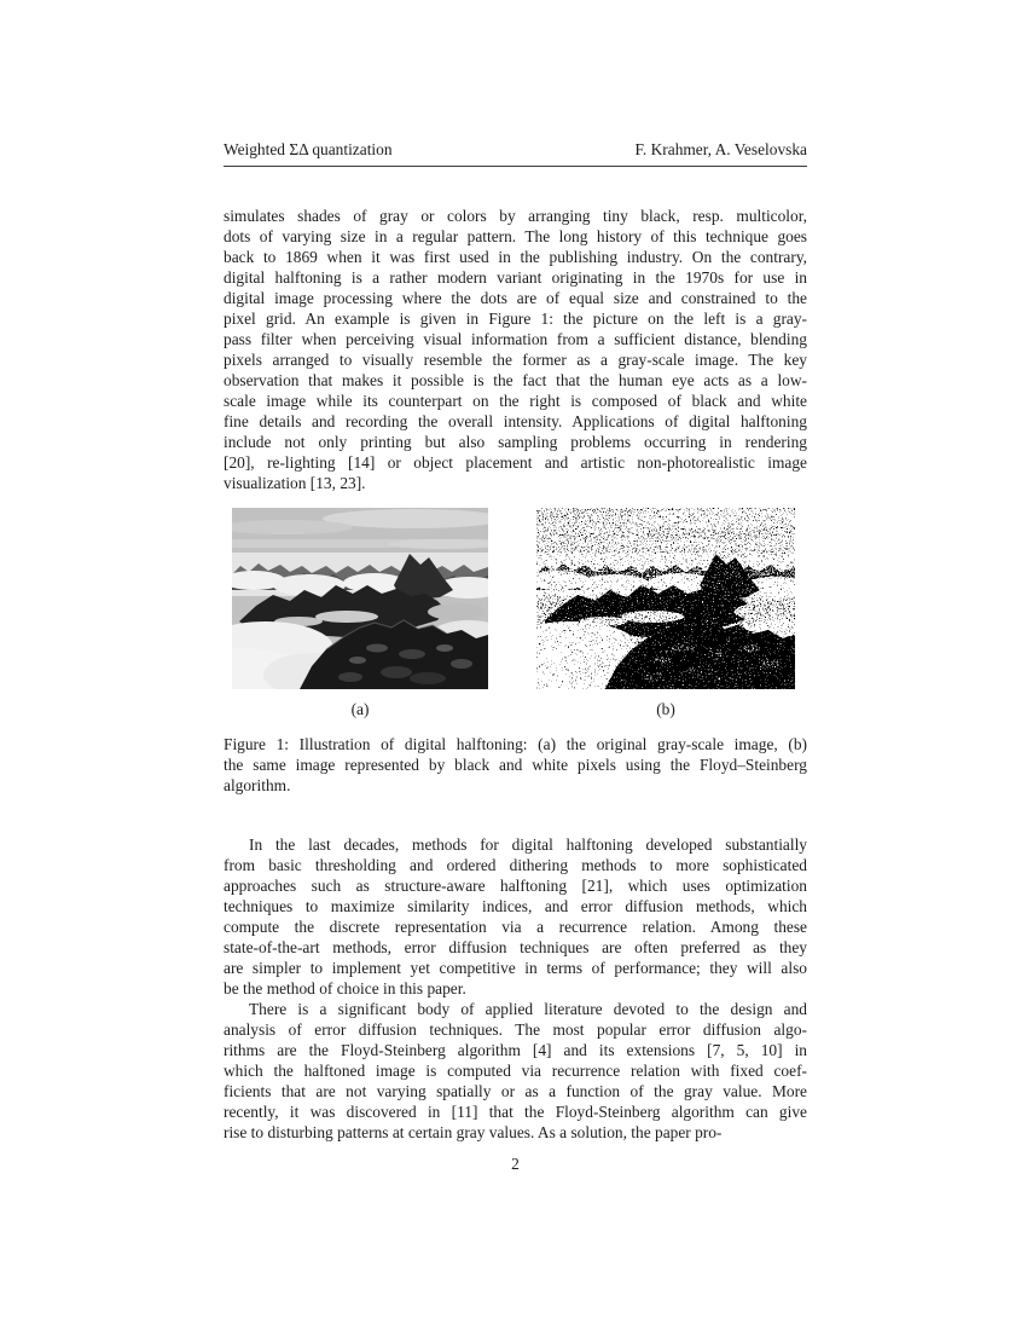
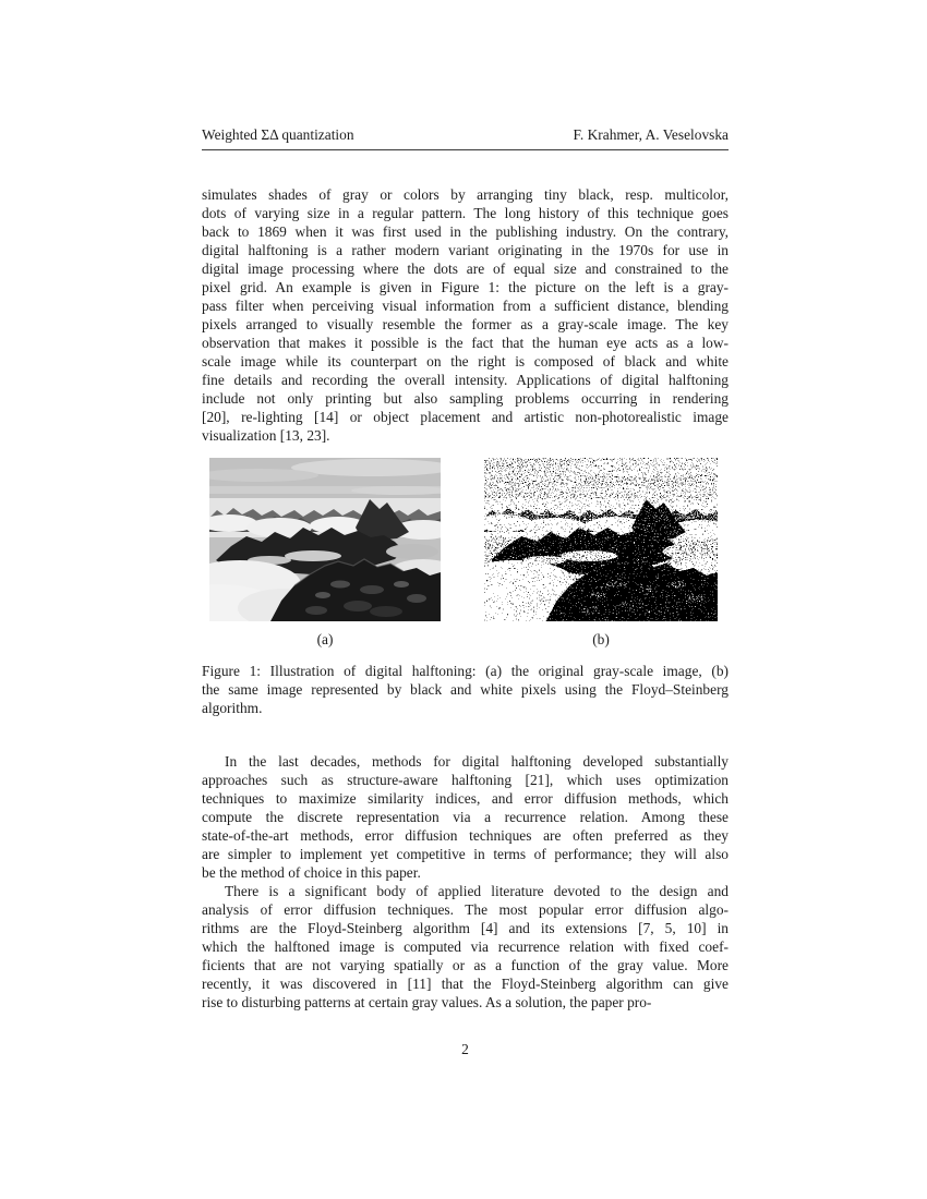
  Weighted ΣΔ quantization
  F. Krahmer, A. Veselovska
  simulates shades of gray or colors by arranging tiny black, resp. multicolor,
  dots of varying size in a regular pattern. The long history of this technique goes
  back to 1869 when it was first used in the publishing industry. On the contrary,
  digital halftoning is a rather modern variant originating in the 1970s for use in
  digital image processing where the dots are of equal size and constrained to the
  pixel grid. An example is given in Figure 1: the picture on the left is a gray-
  pass filter when perceiving visual information from a sufficient distance, blending
  pixels arranged to visually resemble the former as a gray-scale image. The key
  observation that makes it possible is the fact that the human eye acts as a low-
  scale image while its counterpart on the right is composed of black and white
  fine details and recording the overall intensity. Applications of digital halftoning
  include not only printing but also sampling problems occurring in rendering
  [20], re-lighting [14] or object placement and artistic non-photorealistic image
  visualization [13, 23].
  (a)
  (b)
  Figure 1: Illustration of digital halftoning: (a) the original gray-scale image, (b)
  the same image represented by black and white pixels using the Floyd–Steinberg
  algorithm.
  In the last decades, methods for digital halftoning developed substantially
- from basic thresholding and ordered dithering methods to more sophisticated
  approaches such as structure-aware halftoning [21], which uses optimization
  techniques to maximize similarity indices, and error diffusion methods, which
  compute the discrete representation via a recurrence relation. Among these
  state-of-the-art methods, error diffusion techniques are often preferred as they
  are simpler to implement yet competitive in terms of performance; they will also
  be the method of choice in this paper.
  There is a significant body of applied literature devoted to the design and
  analysis of error diffusion techniques. The most popular error diffusion algo-
  rithms are the Floyd-Steinberg algorithm [4] and its extensions [7, 5, 10] in
  which the halftoned image is computed via recurrence relation with fixed coef-
  ficients that are not varying spatially or as a function of the gray value. More
  recently, it was discovered in [11] that the Floyd-Steinberg algorithm can give
  rise to disturbing patterns at certain gray values. As a solution, the paper pro-
  2
